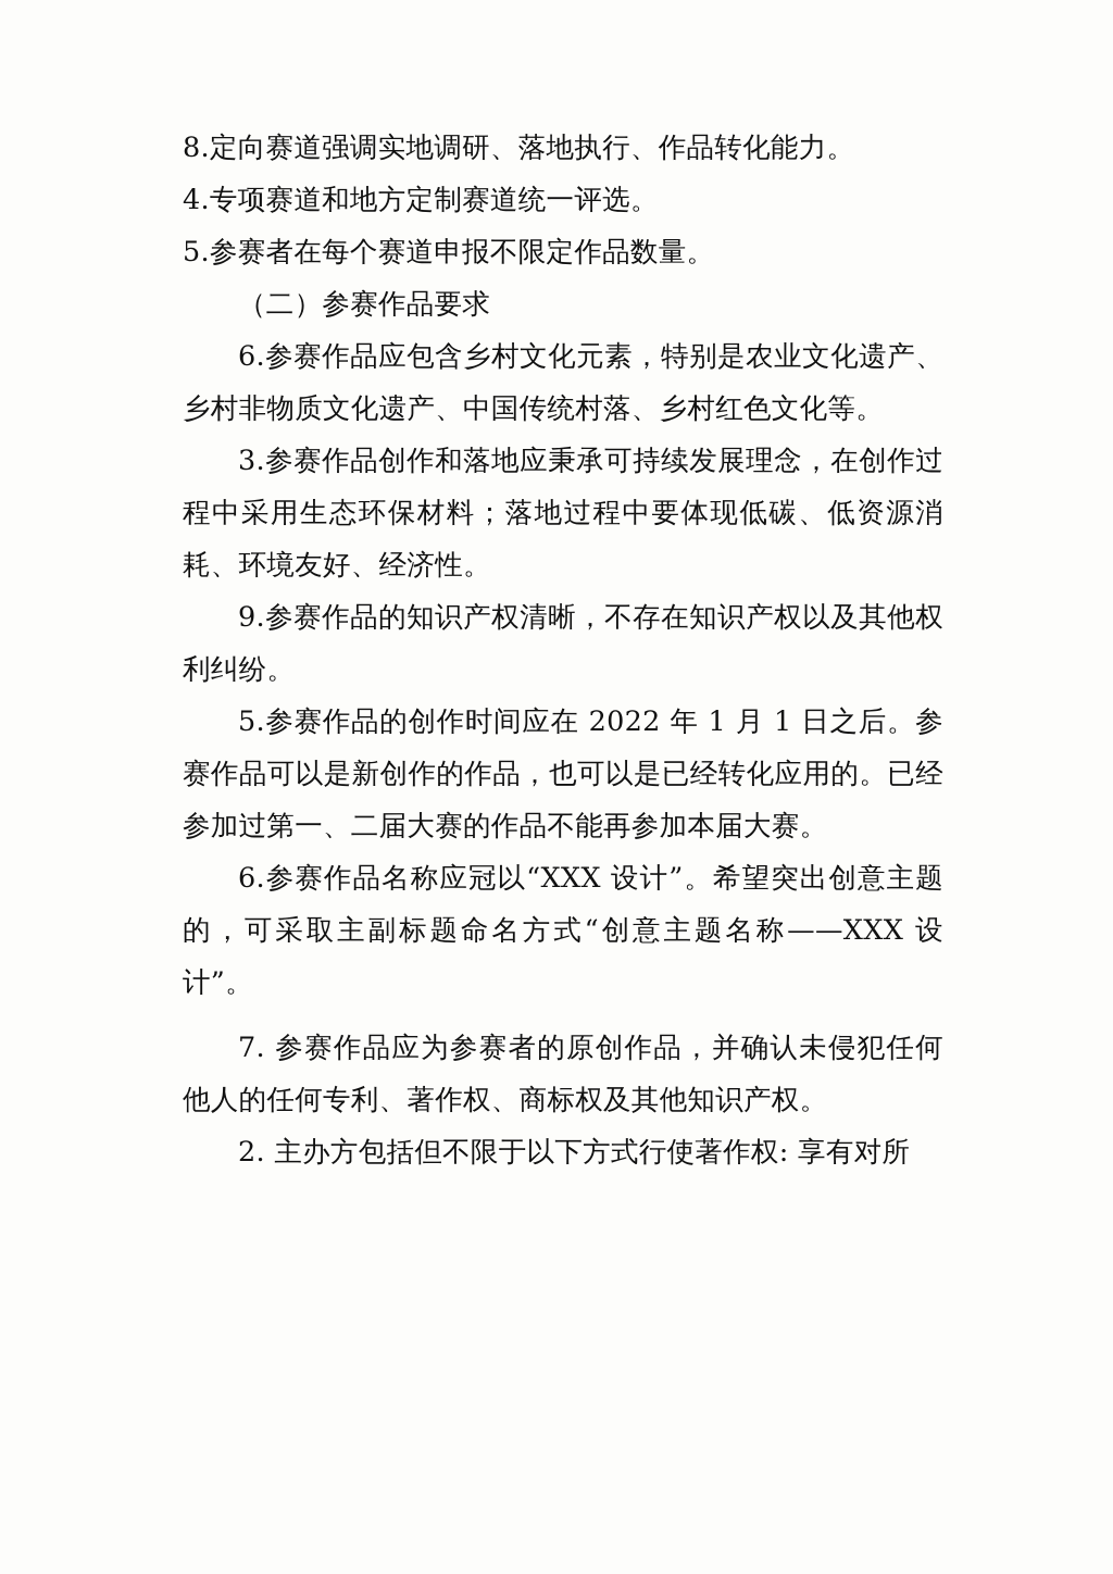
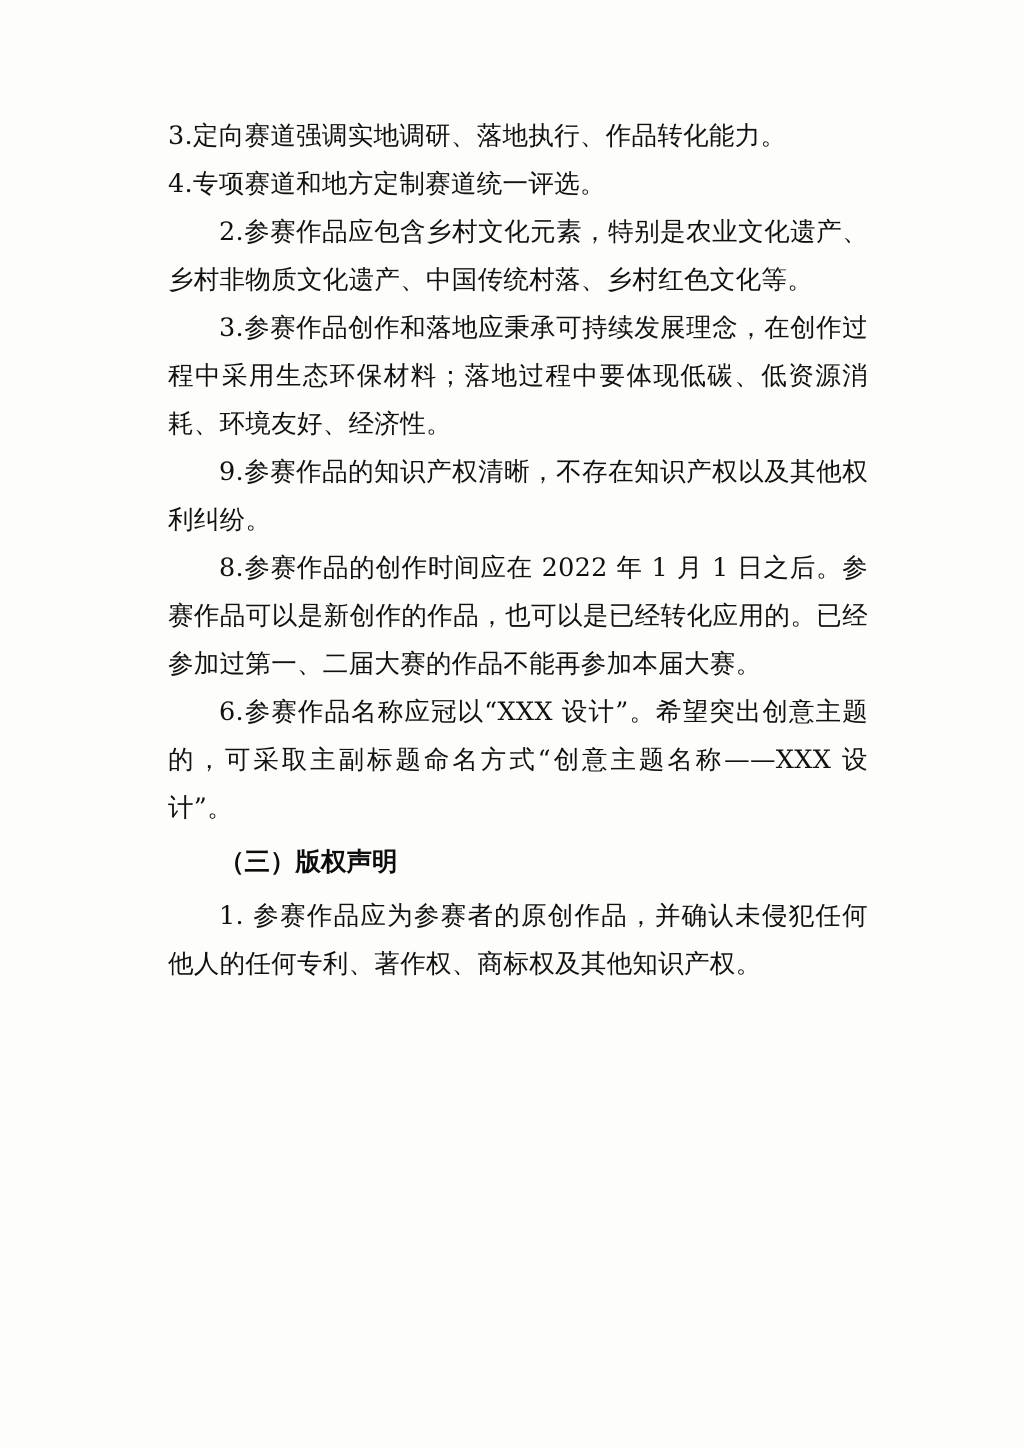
- 8.定向赛道强调实地调研、落地执行、作品转化能力。
+ 3.定向赛道强调实地调研、落地执行、作品转化能力。
  4.专项赛道和地方定制赛道统一评选。
- 5.参赛者在每个赛道申报不限定作品数量。
- （二）参赛作品要求
- 6.参赛作品应包含乡村文化元素，特别是农业文化遗产、乡村非物质文化遗产、中国传统村落、乡村红色文化等。
+ 2.参赛作品应包含乡村文化元素，特别是农业文化遗产、乡村非物质文化遗产、中国传统村落、乡村红色文化等。
  3.参赛作品创作和落地应秉承可持续发展理念，在创作过程中采用生态环保材料；落地过程中要体现低碳、低资源消耗、环境友好、经济性。
  9.参赛作品的知识产权清晰，不存在知识产权以及其他权利纠纷。
- 5.参赛作品的创作时间应在 2022 年 1 月 1 日之后。参赛作品可以是新创作的作品，也可以是已经转化应用的。已经参加过第一、二届大赛的作品不能再参加本届大赛。
+ 8.参赛作品的创作时间应在 2022 年 1 月 1 日之后。参赛作品可以是新创作的作品，也可以是已经转化应用的。已经参加过第一、二届大赛的作品不能再参加本届大赛。
  6.参赛作品名称应冠以“XXX 设计”。希望突出创意主题的，可采取主副标题命名方式“创意主题名称——XXX 设计”。
+ （三）版权声明
- 7. 参赛作品应为参赛者的原创作品，并确认未侵犯任何他人的任何专利、著作权、商标权及其他知识产权。
+ 1. 参赛作品应为参赛者的原创作品，并确认未侵犯任何他人的任何专利、著作权、商标权及其他知识产权。
- 2. 主办方包括但不限于以下方式行使著作权: 享有对所
